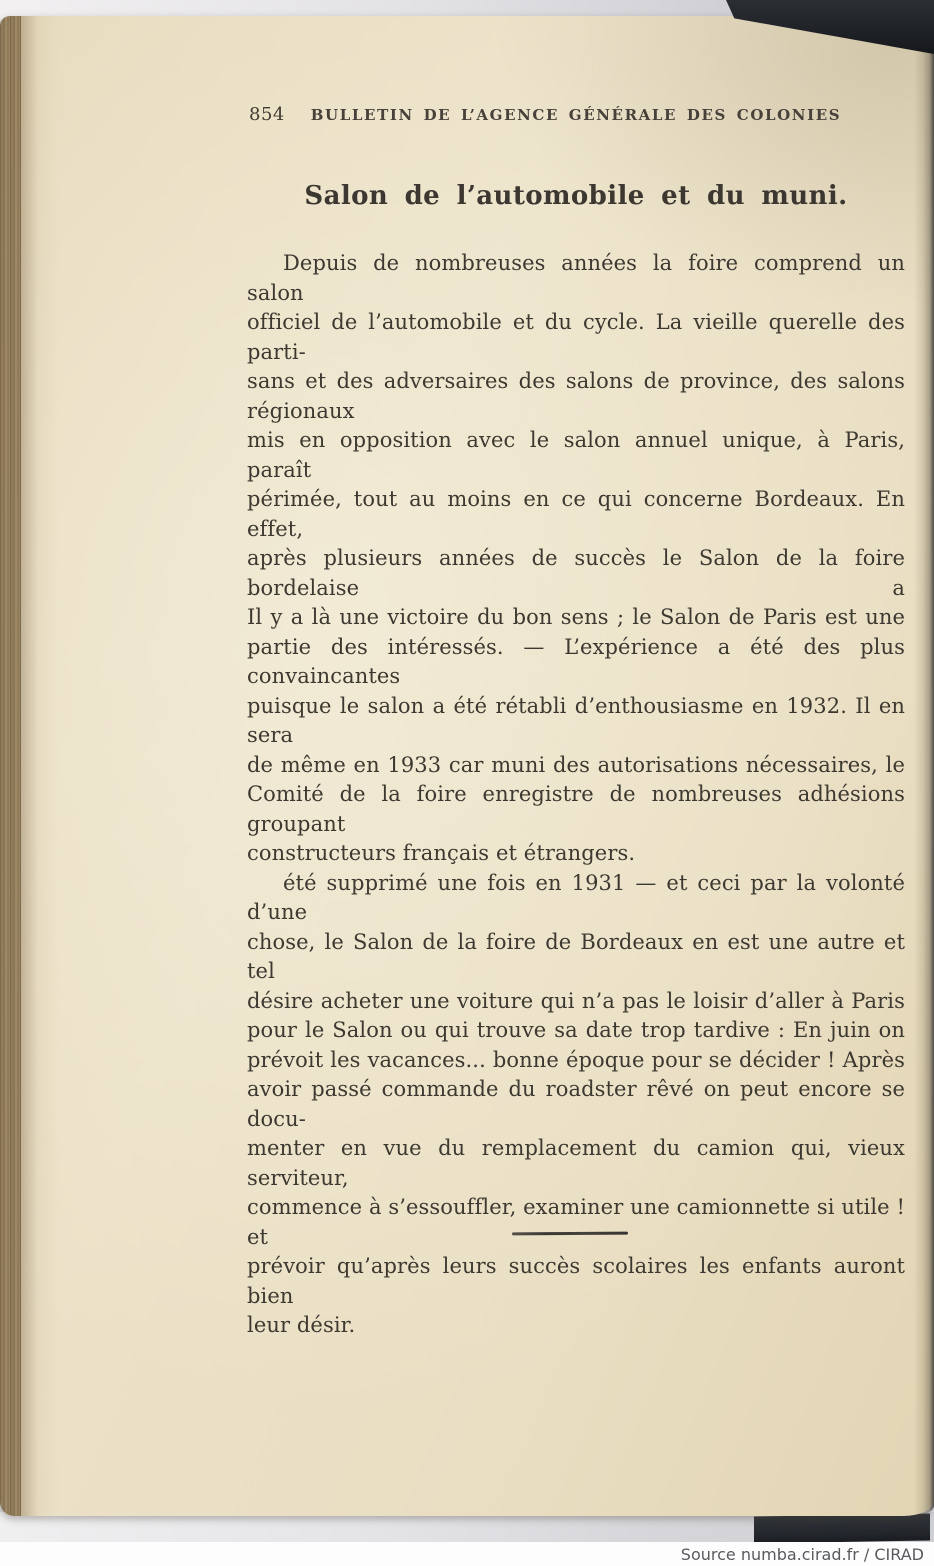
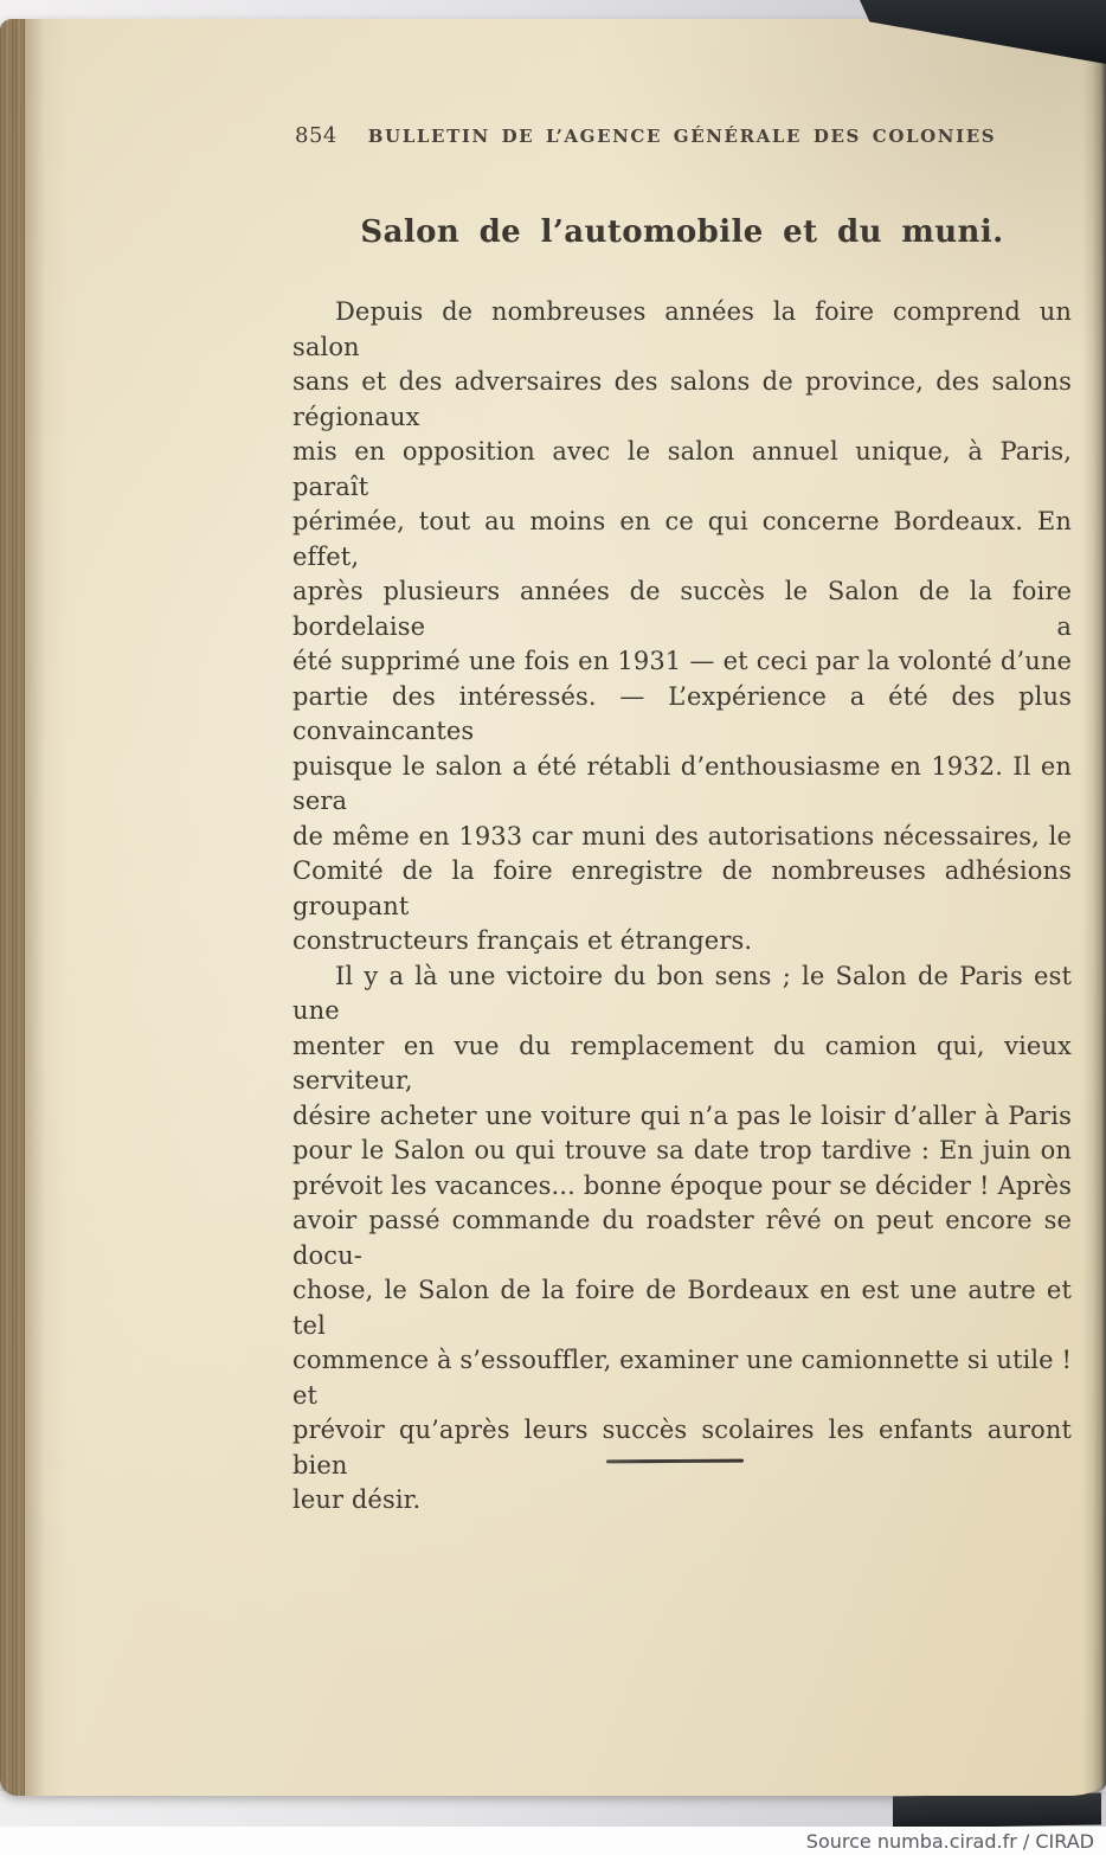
  854
  BULLETIN DE L’AGENCE GÉNÉRALE DES COLONIES
  Salon de l’automobile et du muni.
  Depuis de nombreuses années la foire comprend un salon
- officiel de l’automobile et du cycle. La vieille querelle des parti-
  sans et des adversaires des salons de province, des salons régionaux
  mis en opposition avec le salon annuel unique, à Paris, paraît
  périmée, tout au moins en ce qui concerne Bordeaux. En effet,
  après plusieurs années de succès le Salon de la foire bordelaise a
- Il y a là une victoire du bon sens ; le Salon de Paris est une
+ été supprimé une fois en 1931 — et ceci par la volonté d’une
  partie des intéressés. — L’expérience a été des plus convaincantes
  puisque le salon a été rétabli d’enthousiasme en 1932. Il en sera
  de même en 1933 car muni des autorisations nécessaires, le
  Comité de la foire enregistre de nombreuses adhésions groupant
  constructeurs français et étrangers.
- été supprimé une fois en 1931 — et ceci par la volonté d’une
+ Il y a là une victoire du bon sens ; le Salon de Paris est une
- chose, le Salon de la foire de Bordeaux en est une autre et tel
+ menter en vue du remplacement du camion qui, vieux serviteur,
  désire acheter une voiture qui n’a pas le loisir d’aller à Paris
  pour le Salon ou qui trouve sa date trop tardive : En juin on
  prévoit les vacances... bonne époque pour se décider ! Après
  avoir passé commande du roadster rêvé on peut encore se docu-
- menter en vue du remplacement du camion qui, vieux serviteur,
+ chose, le Salon de la foire de Bordeaux en est une autre et tel
  commence à s’essouffler, examiner une camionnette si utile ! et
  prévoir qu’après leurs succès scolaires les enfants auront bien
  leur désir.
  Source numba.cirad.fr / CIRAD
